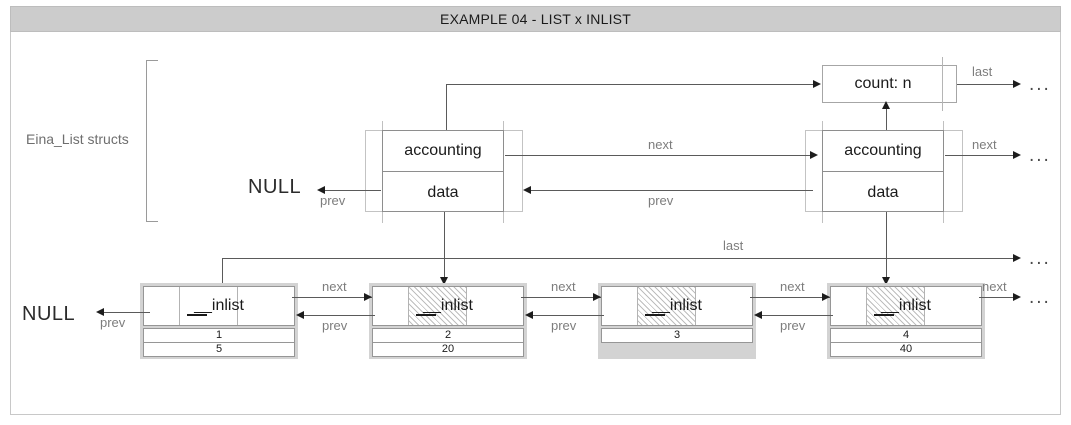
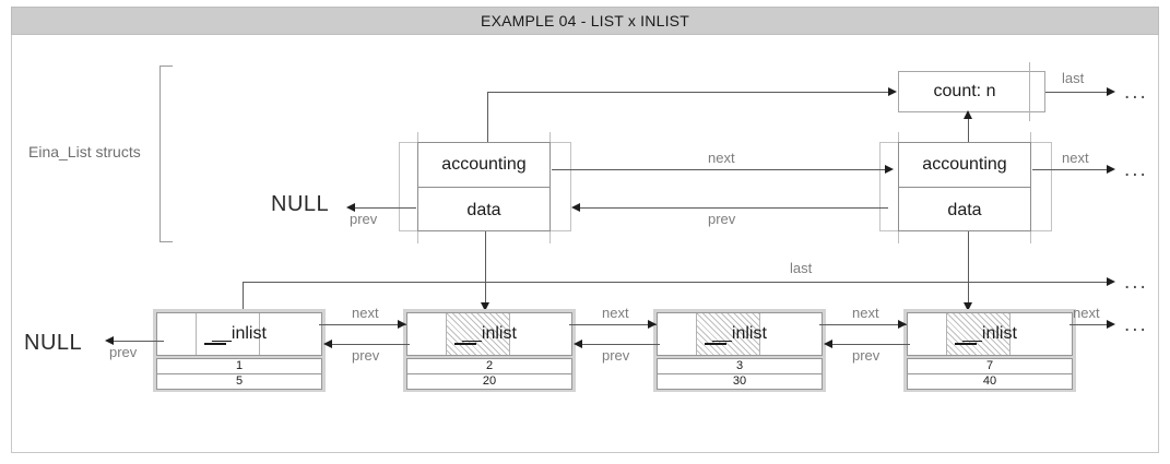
  EXAMPLE 04 - LIST x INLIST
  Eina_List structs
  count: n
  last
  ...
  accounting
  data
  accounting
  data
  NULL
  prev
  next
  prev
  next
  ...
  last
  ...
  __inlist
  1
  5
  __inlist
  2
  20
  __inlist
  3
+ 30
  __inlist
- 4
+ 7
  40
  NULL
  prev
  next
  prev
  next
  prev
  next
  prev
  next
  ...
